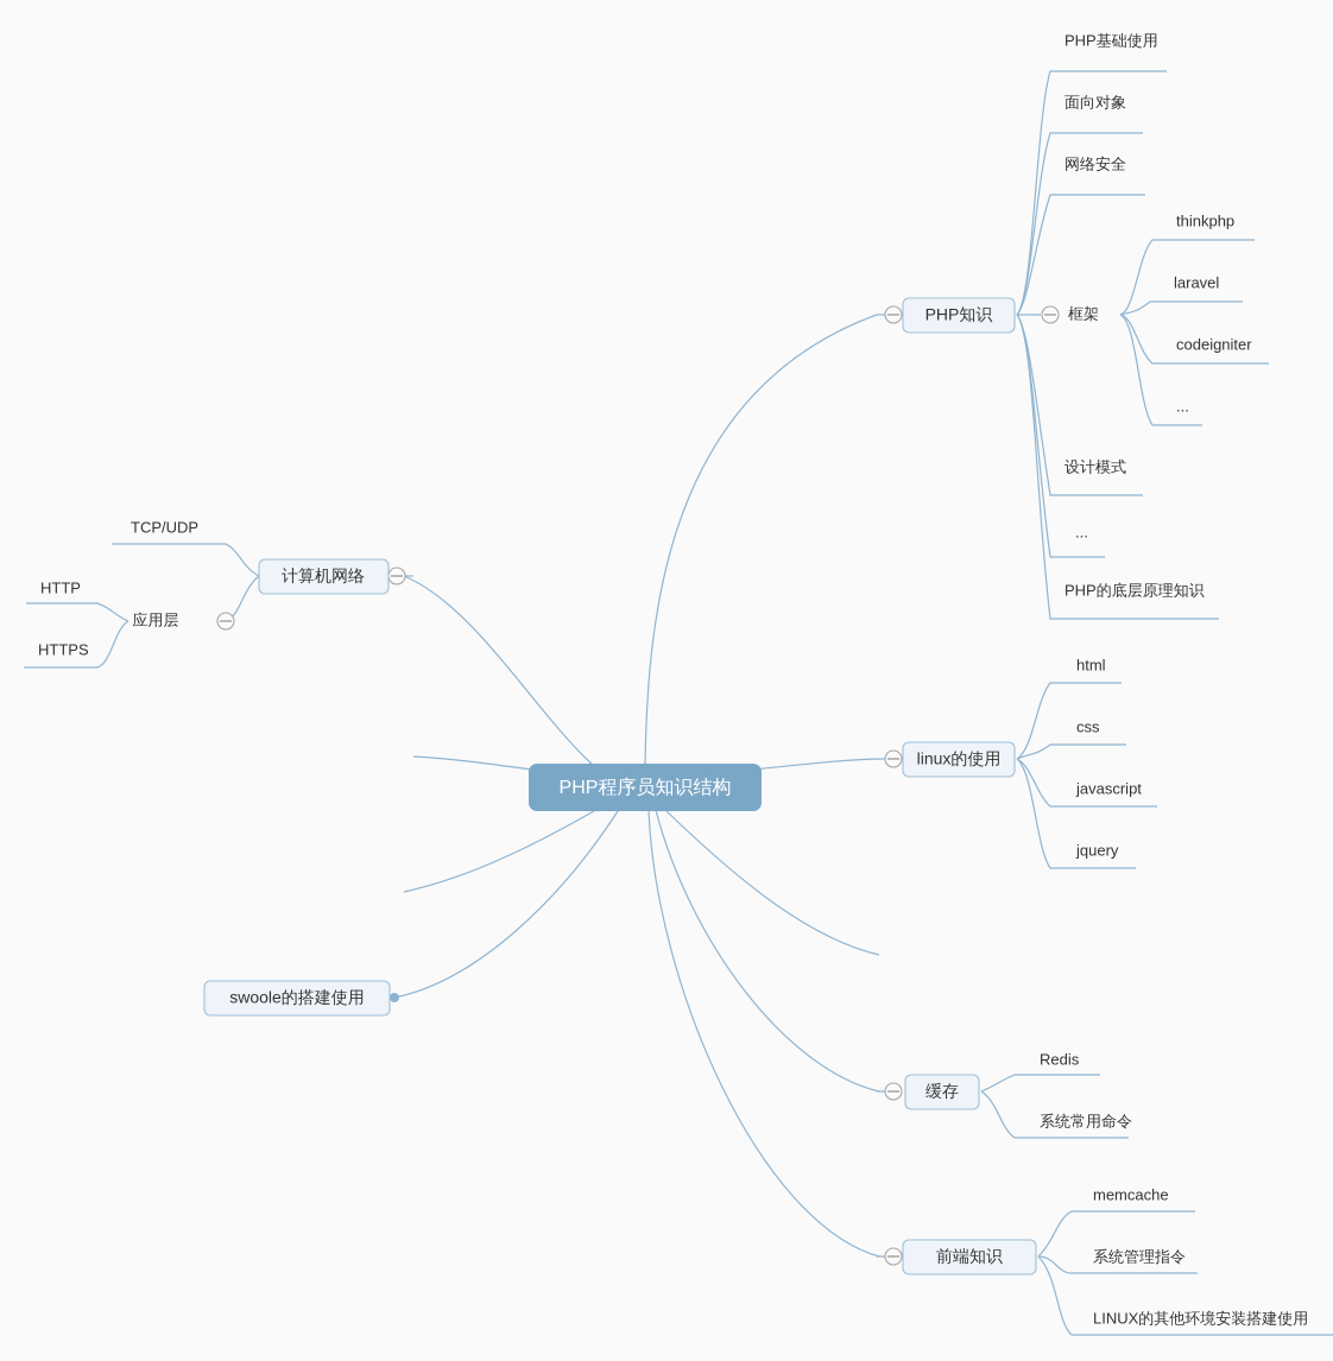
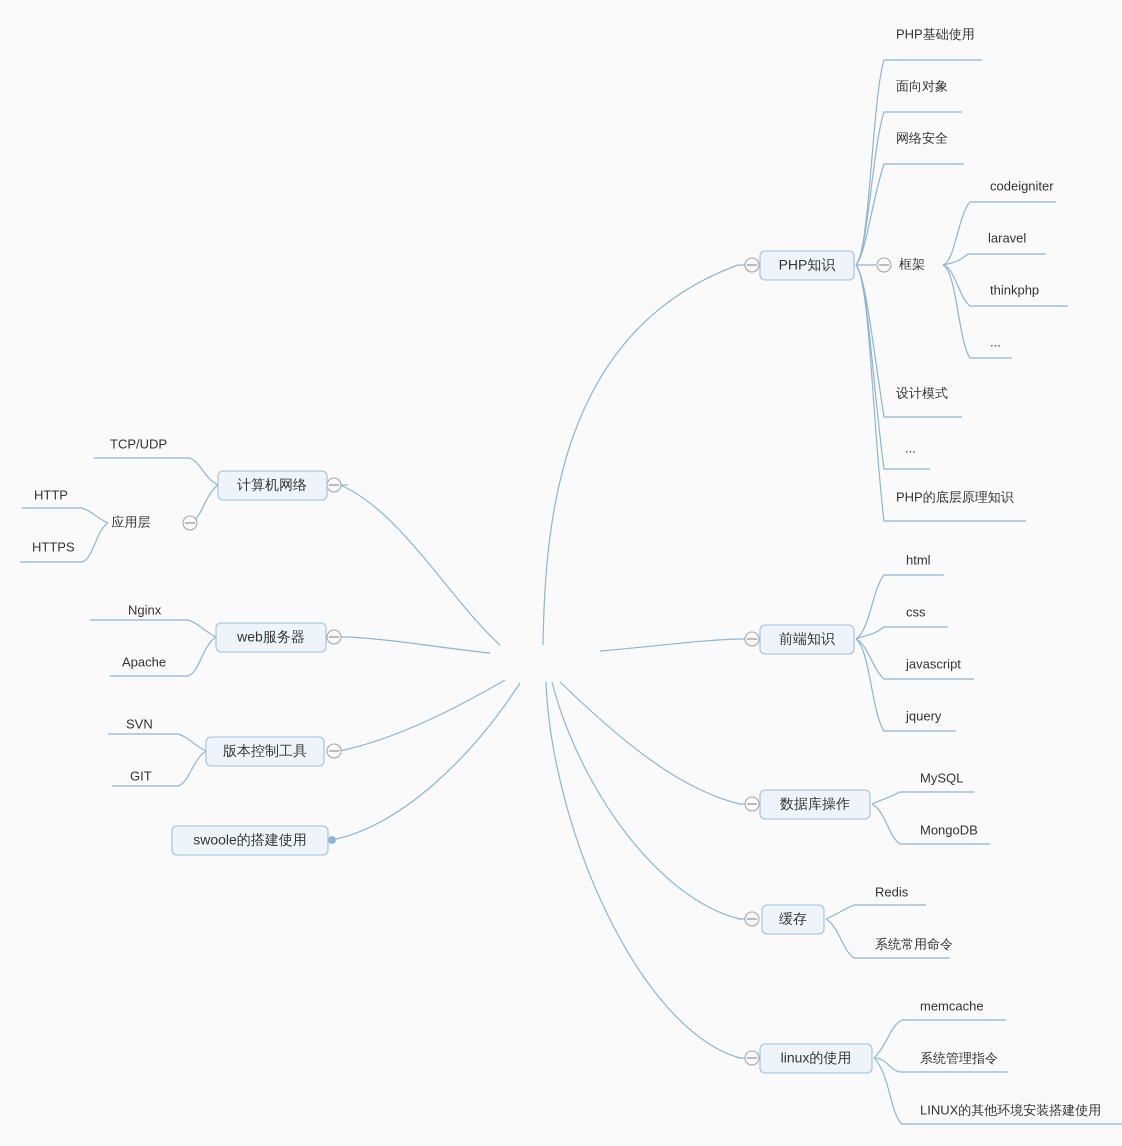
- PHP程序员知识结构
  PHP知识
  PHP基础使用
  面向对象
  网络安全
  框架
- thinkphp
+ codeigniter
  laravel
- codeigniter
+ thinkphp
  ...
  设计模式
  ...
  PHP的底层原理知识
- linux的使用
+ 前端知识
  html
  css
  javascript
  jquery
+ 数据库操作
+ MySQL
+ MongoDB
  缓存
  Redis
  系统常用命令
- 前端知识
+ linux的使用
  memcache
  系统管理指令
  LINUX的其他环境安装搭建使用
  计算机网络
  TCP/UDP
  应用层
  HTTP
  HTTPS
+ web服务器
+ Nginx
+ Apache
+ 版本控制工具
+ SVN
+ GIT
  swoole的搭建使用
